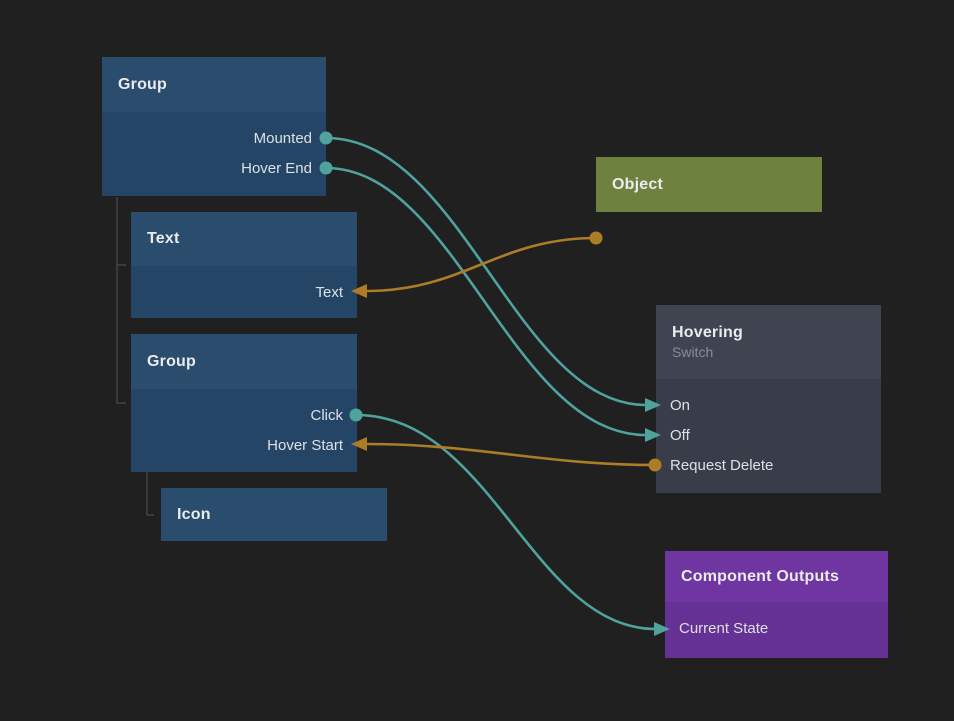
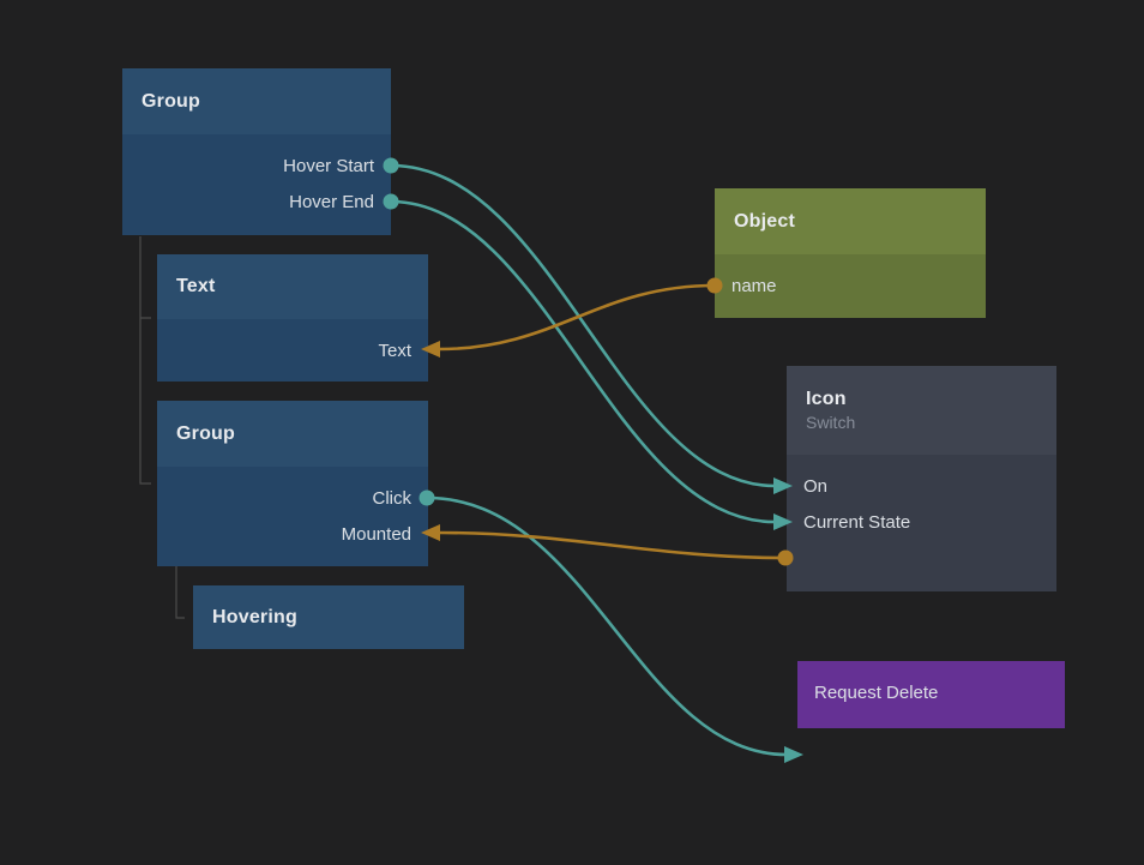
  Group
- Mounted
+ Hover Start
  Hover End
  Text
  Text
  Group
  Click
- Hover Start
+ Mounted
- Icon
+ Hovering
  Object
+ name
- Hovering
+ Icon
  Switch
  On
- Off
- Request Delete
+ Current State
- Component Outputs
- Current State
+ Request Delete
